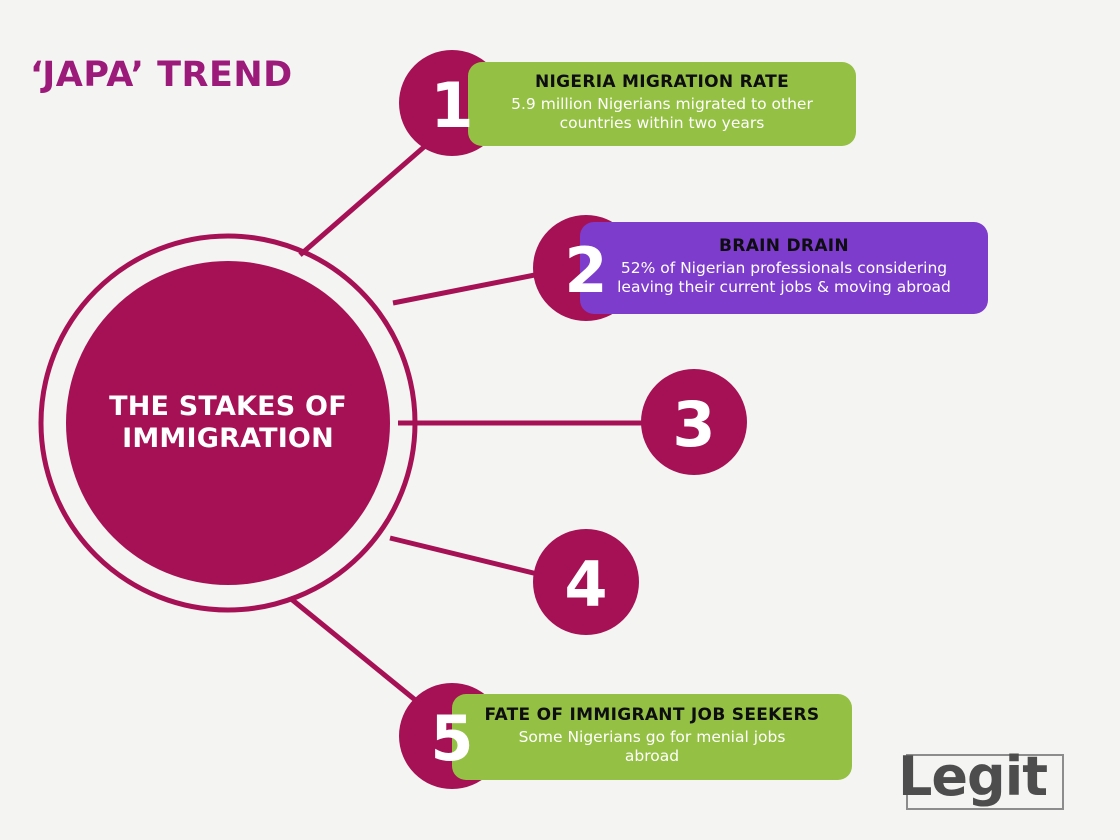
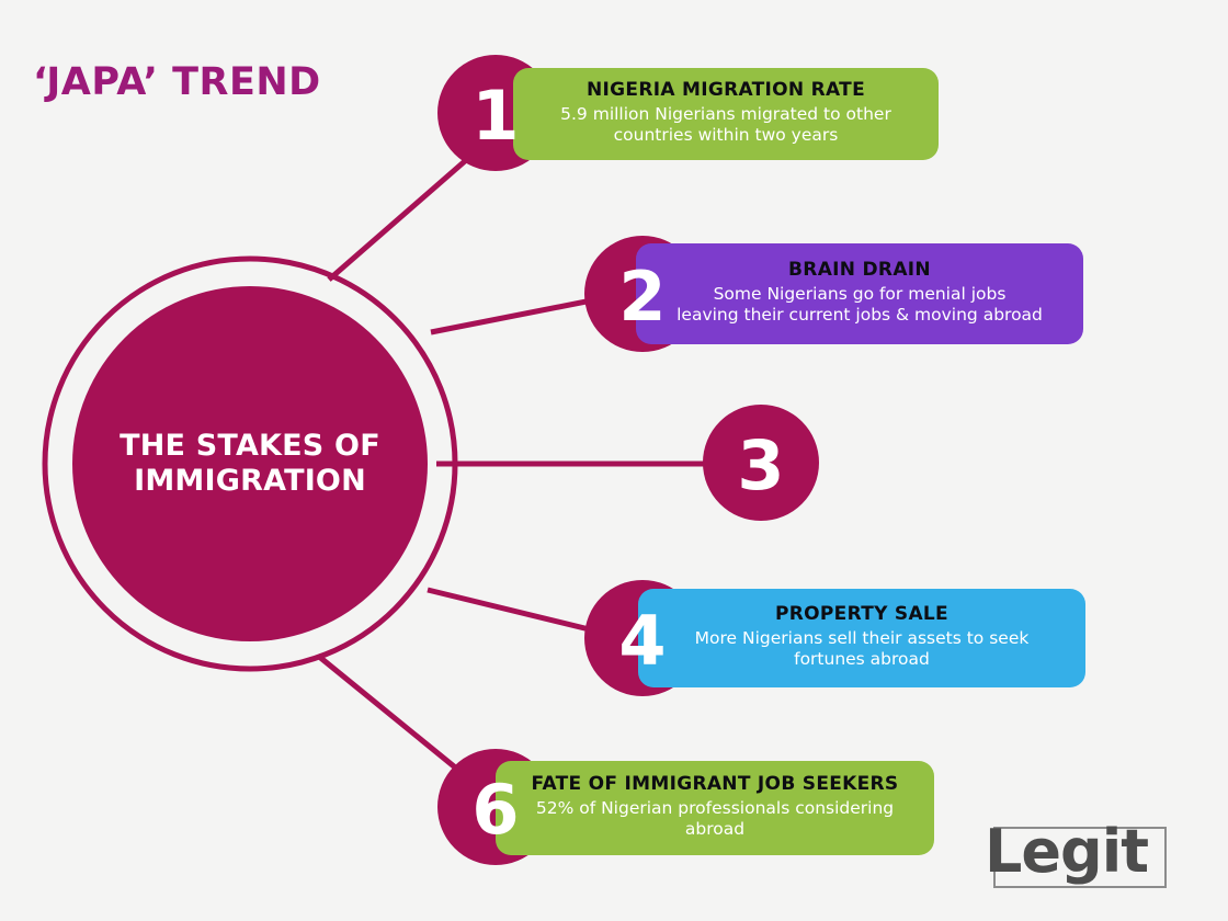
  ‘JAPA’ TREND
  NIGERIA MIGRATION RATE
  5.9 million Nigerians migrated to other
  countries within two years
  BRAIN DRAIN
- 52% of Nigerian professionals considering
+ Some Nigerians go for menial jobs
  leaving their current jobs & moving abroad
+ PROPERTY SALE
+ More Nigerians sell their assets to seek
+ fortunes abroad
  FATE OF IMMIGRANT JOB SEEKERS
- Some Nigerians go for menial jobs
+ 52% of Nigerian professionals considering
  abroad
  1
  2
  3
  4
- 5
+ 6
  THE STAKES OF
  IMMIGRATION
  Legit
